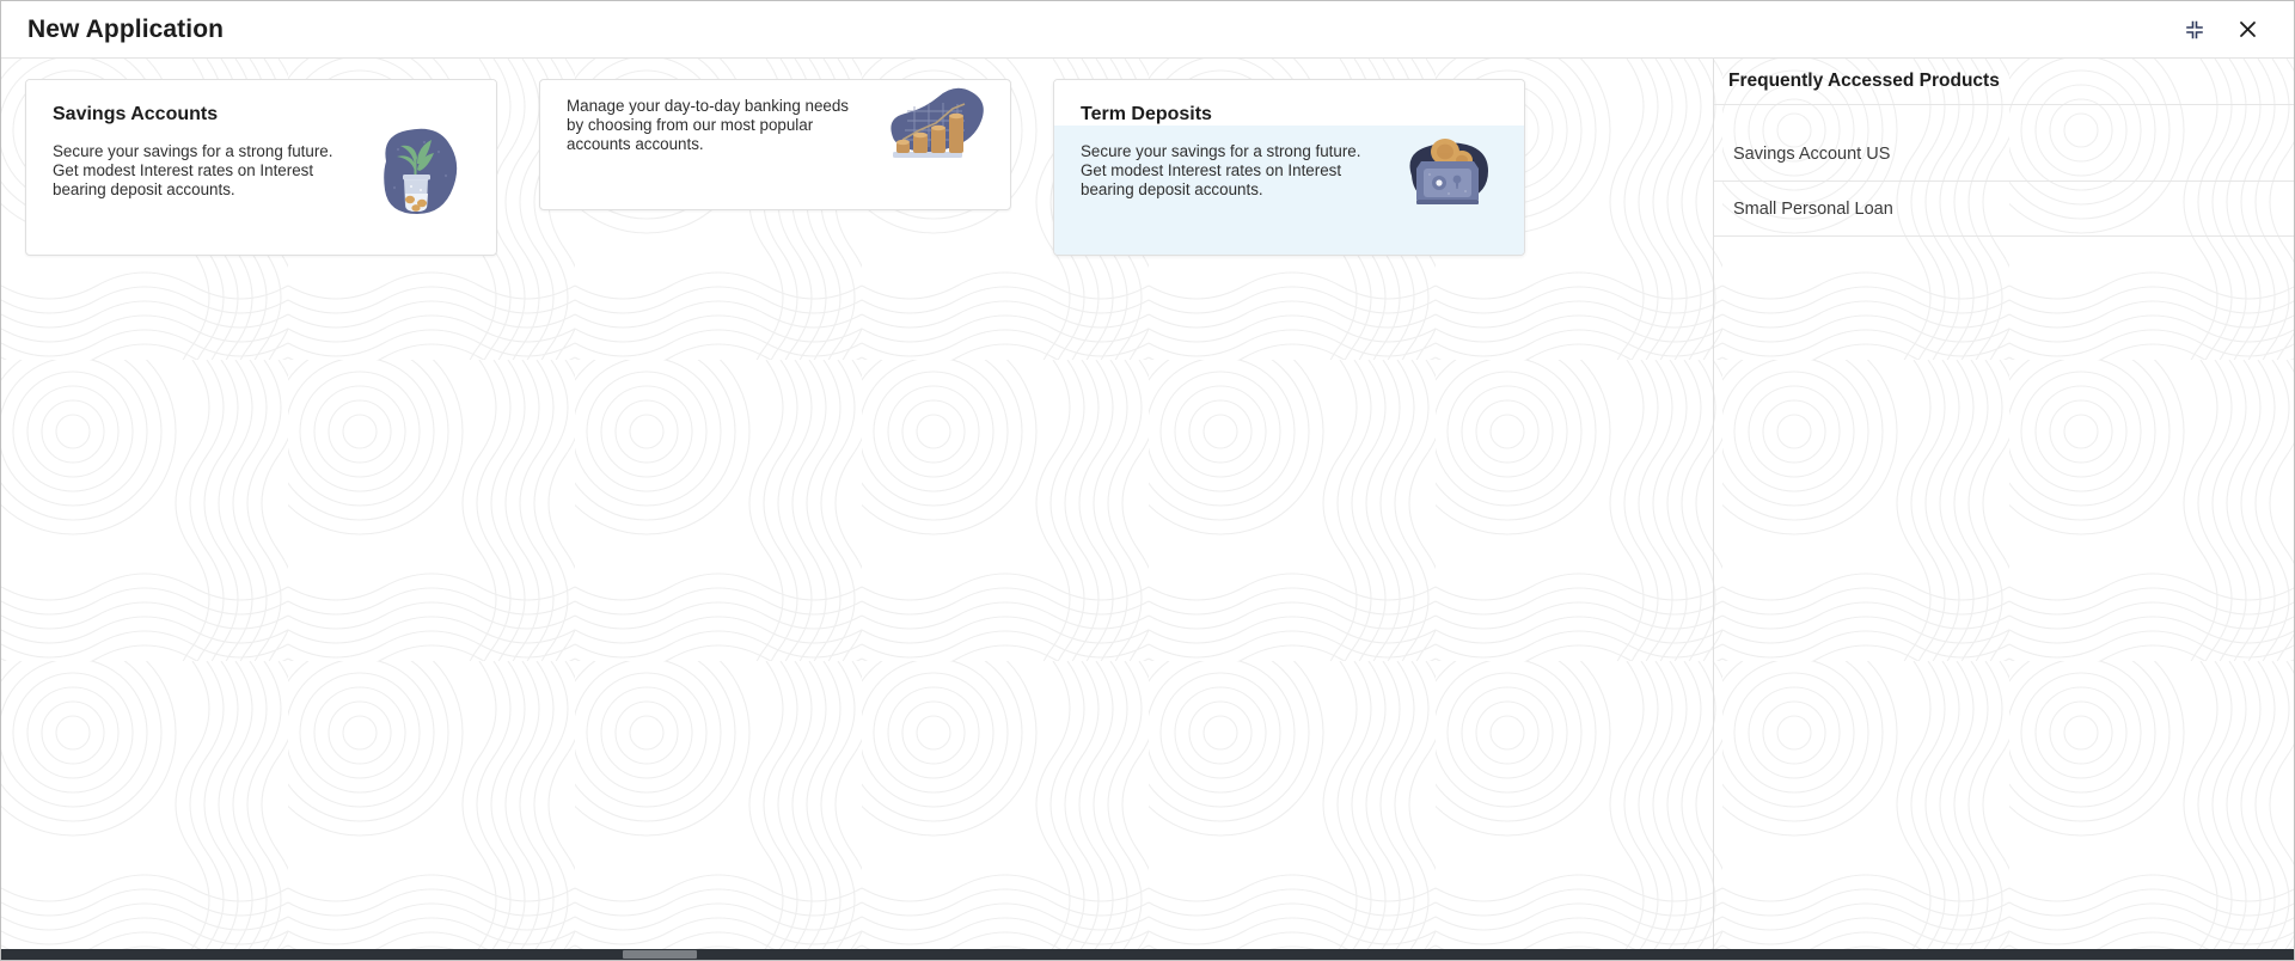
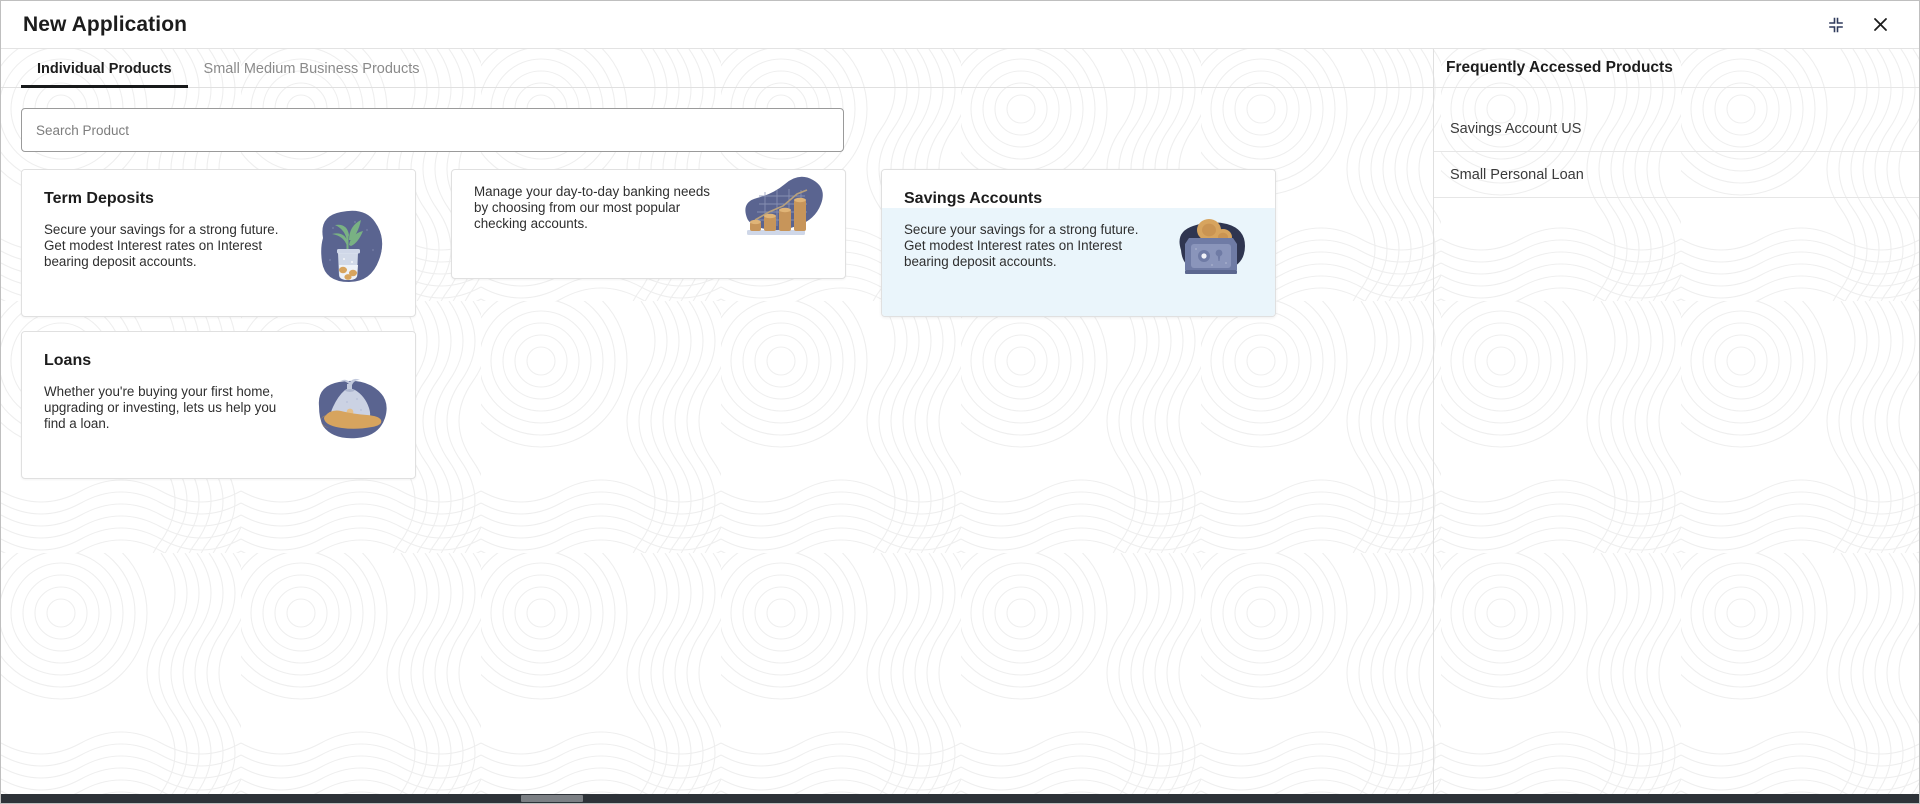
  New Application
+ Individual Products
+ Small Medium Business Products
+ Search Product
- Savings Accounts
+ Term Deposits
  Secure your savings for a strong future. Get modest Interest rates on Interest bearing deposit accounts.
- Manage your day-to-day banking needs by choosing from our most popular accounts accounts.
+ Manage your day-to-day banking needs by choosing from our most popular checking accounts.
- Term Deposits
+ Savings Accounts
  Secure your savings for a strong future. Get modest Interest rates on Interest bearing deposit accounts.
+ Loans
+ Whether you're buying your first home, upgrading or investing, lets us help you find a loan.
  Frequently Accessed Products
  Savings Account US
  Small Personal Loan
